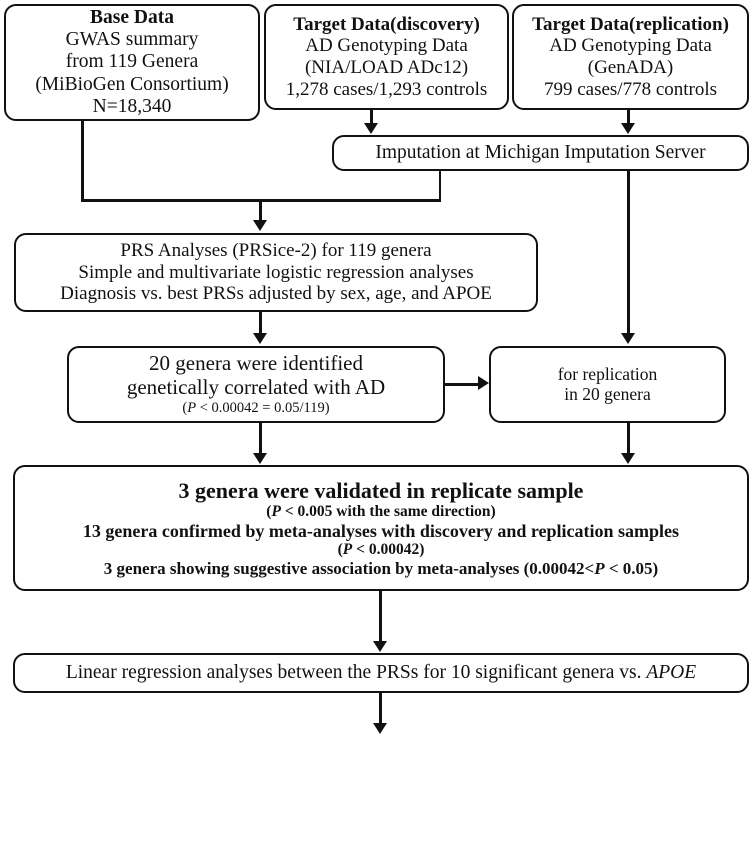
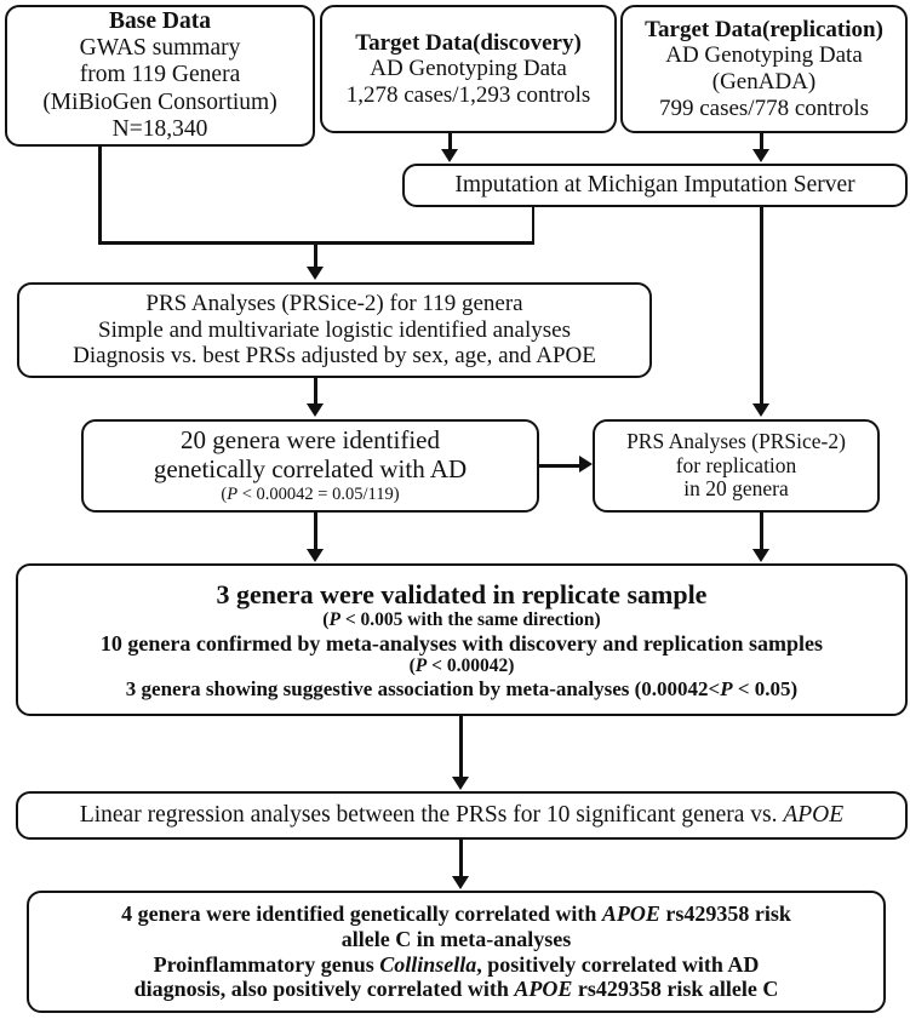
  Base Data
  GWAS summary
  from 119 Genera
  (MiBioGen Consortium)
  N=18,340
  Target Data(discovery)
  AD Genotyping Data
- (NIA/LOAD ADc12)
  1,278 cases/1,293 controls
  Target Data(replication)
  AD Genotyping Data
  (GenADA)
  799 cases/778 controls
  Imputation at Michigan Imputation Server
  PRS Analyses (PRSice-2) for 119 genera
- Simple and multivariate logistic regression analyses
+ Simple and multivariate logistic identified analyses
  Diagnosis vs. best PRSs adjusted by sex, age, and APOE
  20 genera were identified
  genetically correlated with AD
  (P < 0.00042 = 0.05/119)
+ PRS Analyses (PRSice-2)
  for replication
  in 20 genera
  3 genera were validated in replicate sample
  (P < 0.005 with the same direction)
- 13 genera confirmed by meta-analyses with discovery and replication samples
+ 10 genera confirmed by meta-analyses with discovery and replication samples
  (P < 0.00042)
  3 genera showing suggestive association by meta-analyses (0.00042<P < 0.05)
  Linear regression analyses between the PRSs for 10 significant genera vs. APOE
+ 4 genera were identified genetically correlated with APOE rs429358 risk
+ allele C in meta-analyses
+ Proinflammatory genus Collinsella, positively correlated with AD
+ diagnosis, also positively correlated with APOE rs429358 risk allele C
